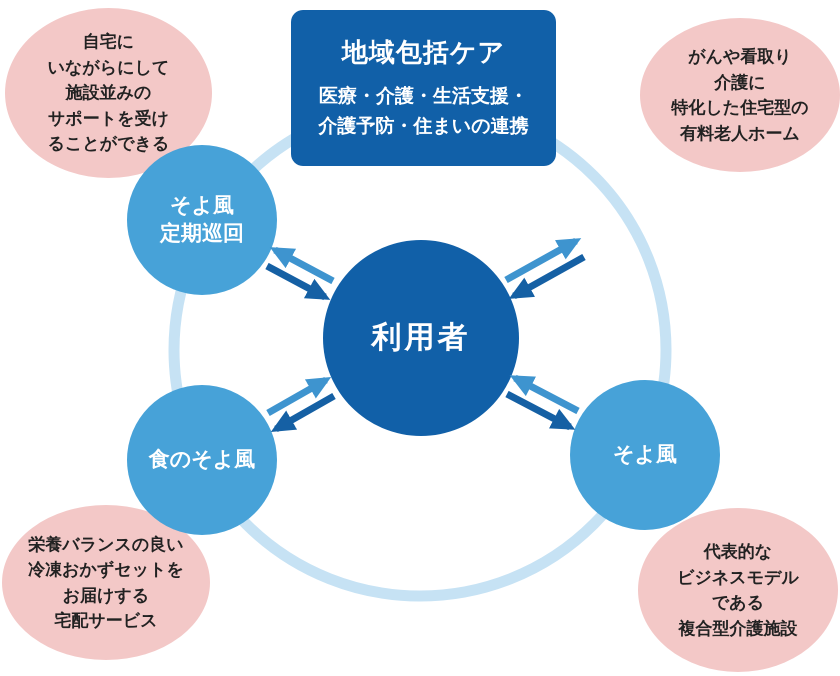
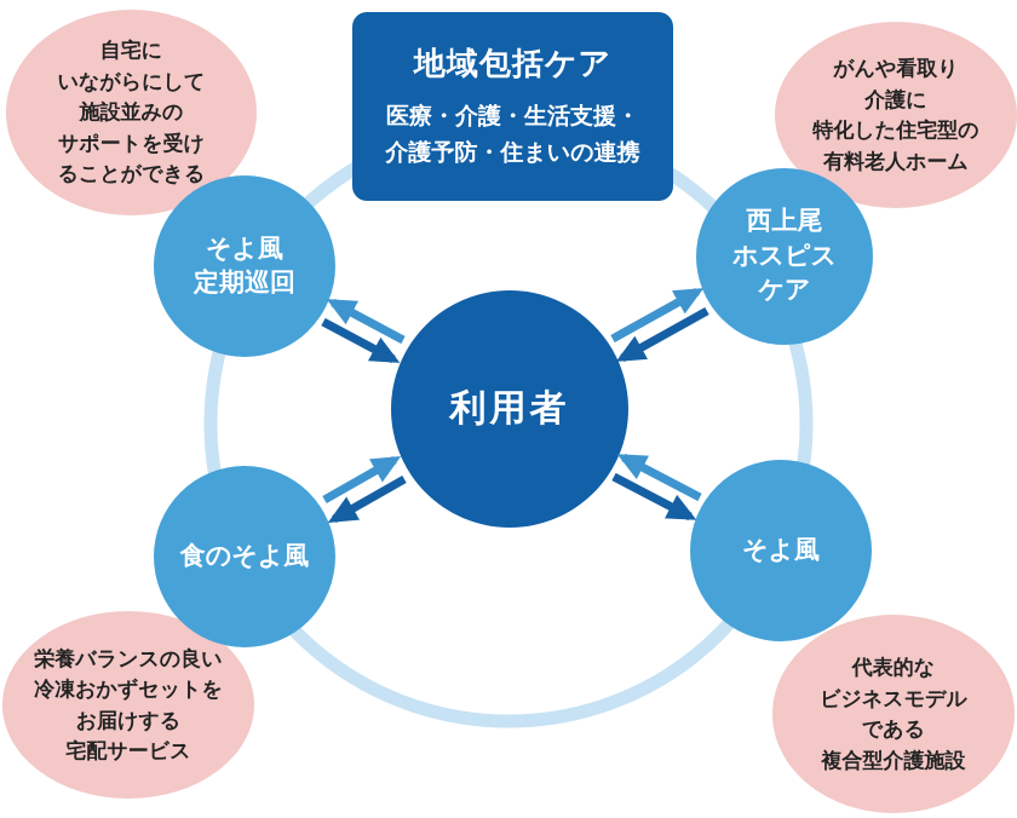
  自宅に
  いながらにして
  施設並みの
  サポートを受け
  ることができる
  がんや看取り
  介護に
  特化した住宅型の
  有料老人ホーム
  栄養バランスの良い
  冷凍おかずセットを
  お届けする
  宅配サービス
  代表的な
  ビジネスモデル
  である
  複合型介護施設
  そよ風
  定期巡回
+ 西上尾
+ ホスピス
+ ケア
  食のそよ風
  そよ風
  利用者
  地域包括ケア
  医療・介護・生活支援・
  介護予防・住まいの連携
